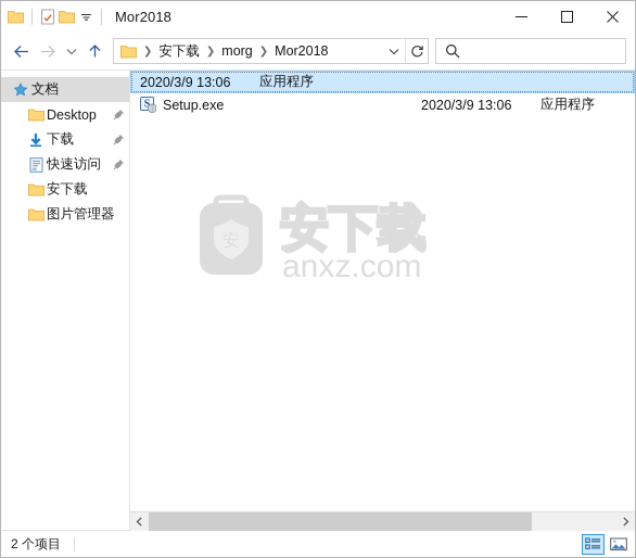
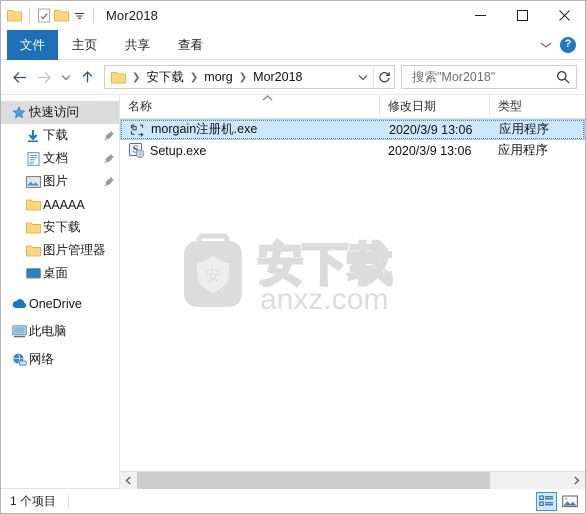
  Mor2018
+ 文件
+ 主页
+ 共享
+ 查看
+ ?
  ❯
  安下载
  ❯
  morg
  ❯
  Mor2018
+ 搜索"Mor2018"
- 文档
+ 快速访问
- Desktop
  下载
- 快速访问
+ 文档
+ 图片
+ AAAAA
  安下载
  图片管理器
+ 桌面
+ OneDrive
+ 此电脑
+ 网络
+ 名称
+ 修改日期
+ 类型
  安下载
  anxz.com
+ morgain注册机.exe
  2020/3/9 13:06
  应用程序
  S
  Setup.exe
  2020/3/9 13:06
  应用程序
- 2 个项目
+ 1 个项目
